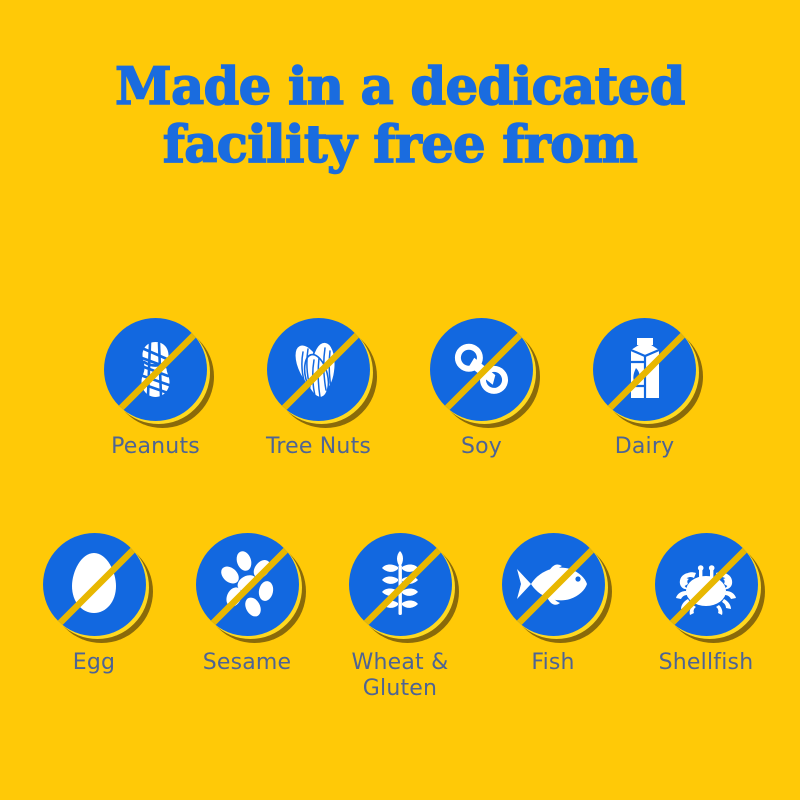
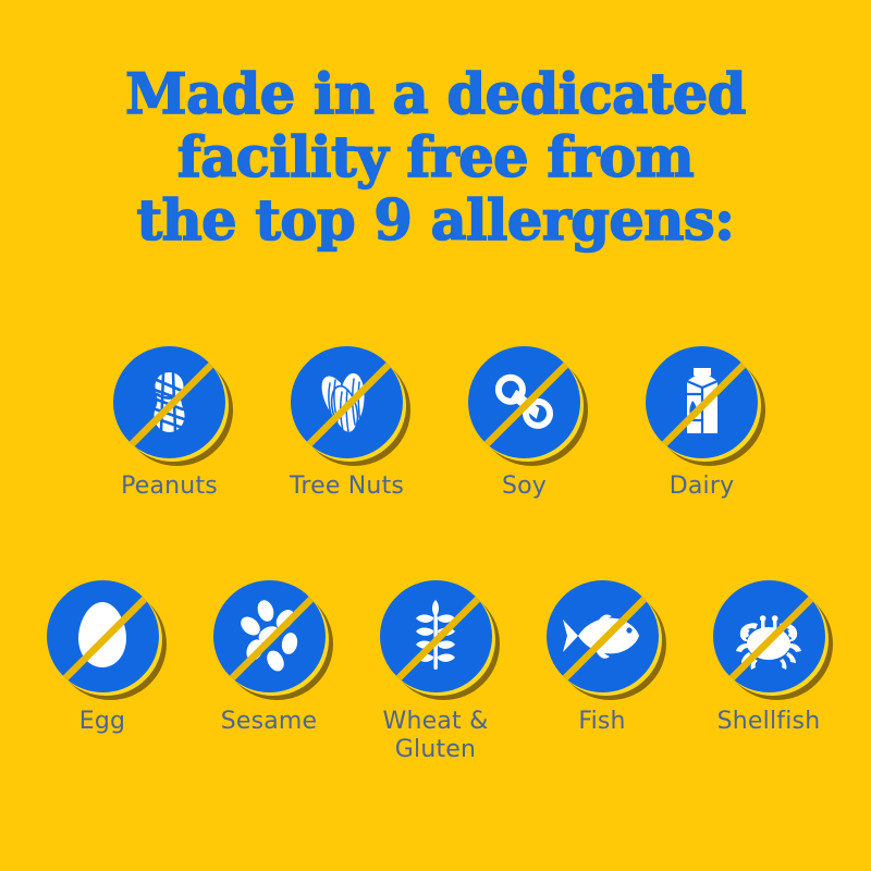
  Made in a dedicated
  facility free from
+ the top 9 allergens:
  Peanuts
  Tree Nuts
  Soy
  Dairy
  Egg
  Sesame
  Wheat &
  Gluten
  Fish
  Shellfish
